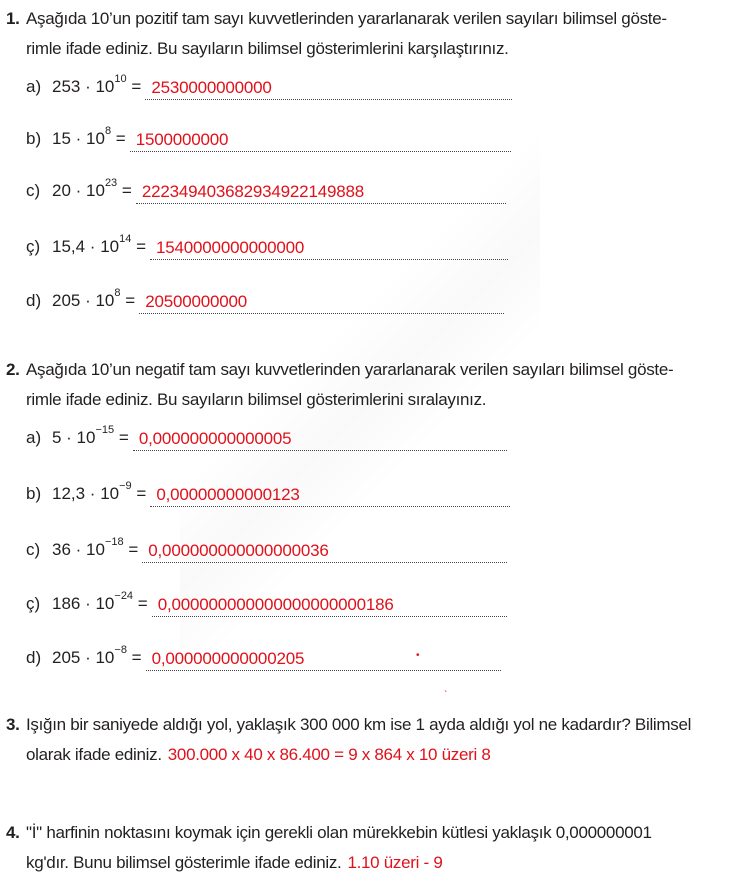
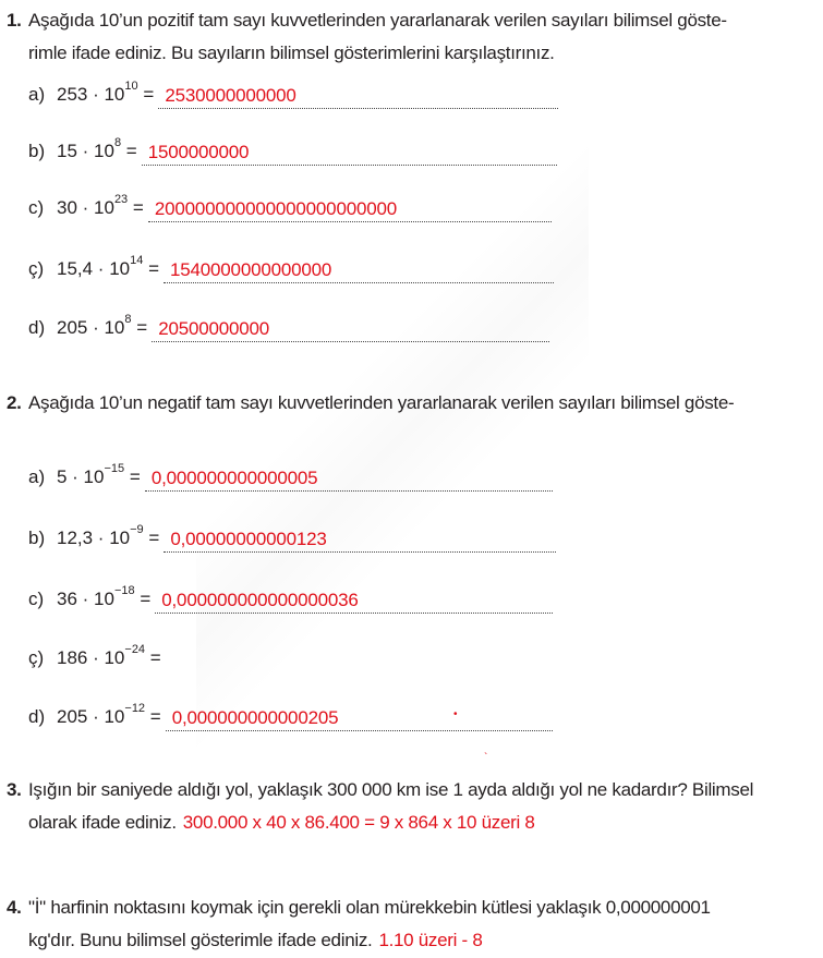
  1. Aşağıda 10’un pozitif tam sayı kuvvetlerinden yararlanarak verilen sayıları bilimsel göste-
  rimle ifade ediniz. Bu sayıların bilimsel gösterimlerini karşılaştırınız.
  a)
  253 · 1010 =
  2530000000000
  b)
  15 · 108 =
  1500000000
  c)
- 20 · 1023 =
+ 30 · 1023 =
- 222349403682934922149888
+ 200000000000000000000000
  ç)
  15,4 · 1014 =
  1540000000000000
  d)
  205 · 108 =
  20500000000
  2. Aşağıda 10’un negatif tam sayı kuvvetlerinden yararlanarak verilen sayıları bilimsel göste-
- rimle ifade ediniz. Bu sayıların bilimsel gösterimlerini sıralayınız.
  a)
  5 · 10−15 =
  0,000000000000005
  b)
  12,3 · 10−9 =
  0,00000000000123
  c)
  36 · 10−18 =
  0,000000000000000036
  ç)
  186 · 10−24 =
- 0,000000000000000000000186
  d)
- 205 · 10−8 =
+ 205 · 10−12 =
  0,000000000000205
  •
  `
  3. Işığın bir saniyede aldığı yol, yaklaşık 300 000 km ise 1 ayda aldığı yol ne kadardır? Bilimsel
  olarak ifade ediniz. 300.000 x 40 x 86.400 = 9 x 864 x 10 üzeri 8
  4. "İ" harfinin noktasını koymak için gerekli olan mürekkebin kütlesi yaklaşık 0,000000001
- kg'dır. Bunu bilimsel gösterimle ifade ediniz. 1.10 üzeri - 9
+ kg'dır. Bunu bilimsel gösterimle ifade ediniz. 1.10 üzeri - 8
